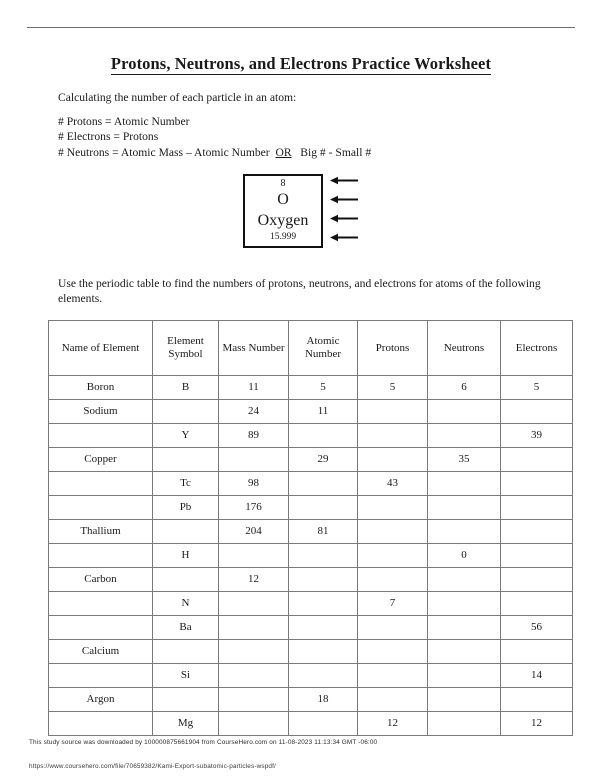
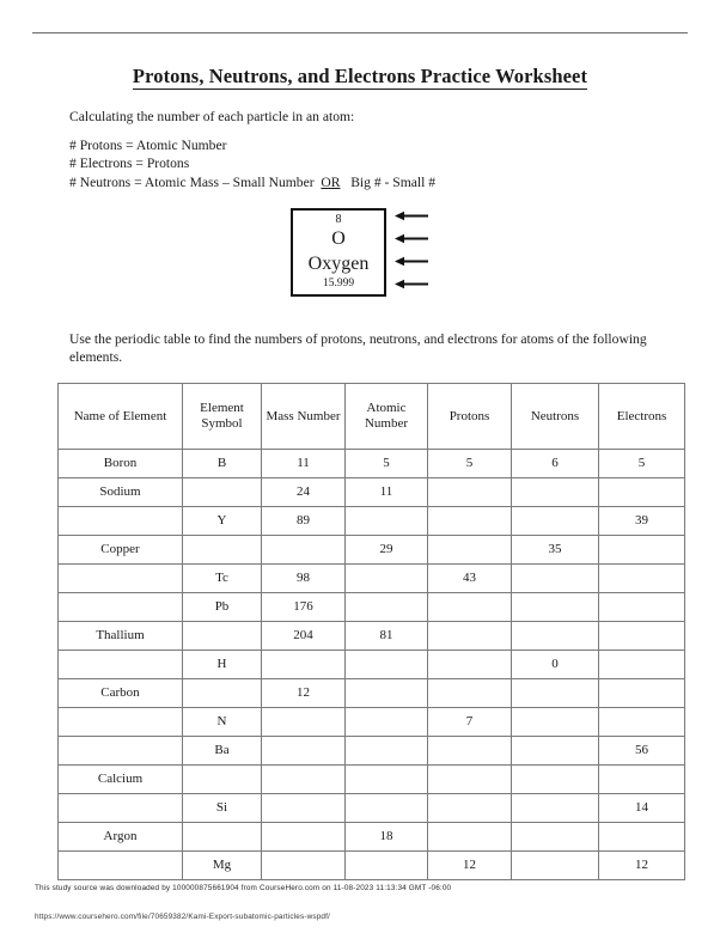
  Protons, Neutrons, and Electrons Practice Worksheet
  Calculating the number of each particle in an atom:
  # Protons = Atomic Number
  # Electrons = Protons
- # Neutrons = Atomic Mass – Atomic Number OR Big # - Small #
+ # Neutrons = Atomic Mass – Small Number OR Big # - Small #
  8
  O
  Oxygen
  15.999
  Use the periodic table to find the numbers of protons, neutrons, and electrons for atoms of the following elements.
  Name of Element	Element Symbol	Mass Number	Atomic Number	Protons	Neutrons	Electrons
  Boron	B	11	5	5	6	5
  Sodium		24	11
  	Y	89				39
  Copper			29		35
  	Tc	98		43
  	Pb	176
  Thallium		204	81
  	H				0
  Carbon		12
  	N			7
  	Ba					56
  Calcium
  	Si					14
  Argon			18
  	Mg			12		12
